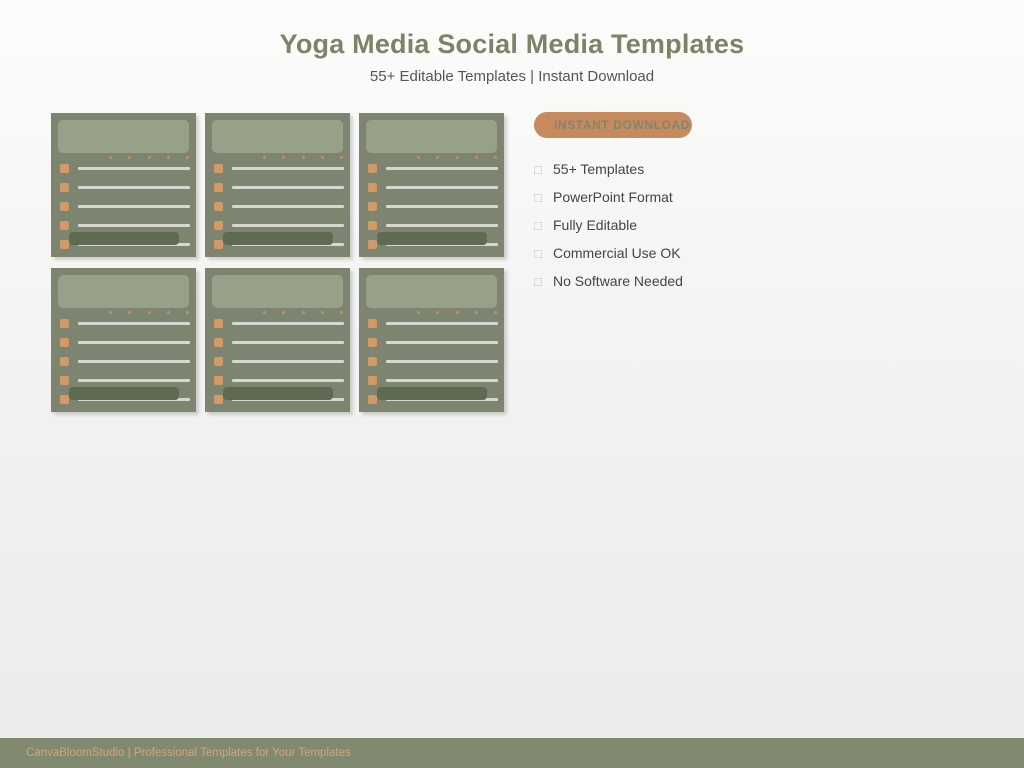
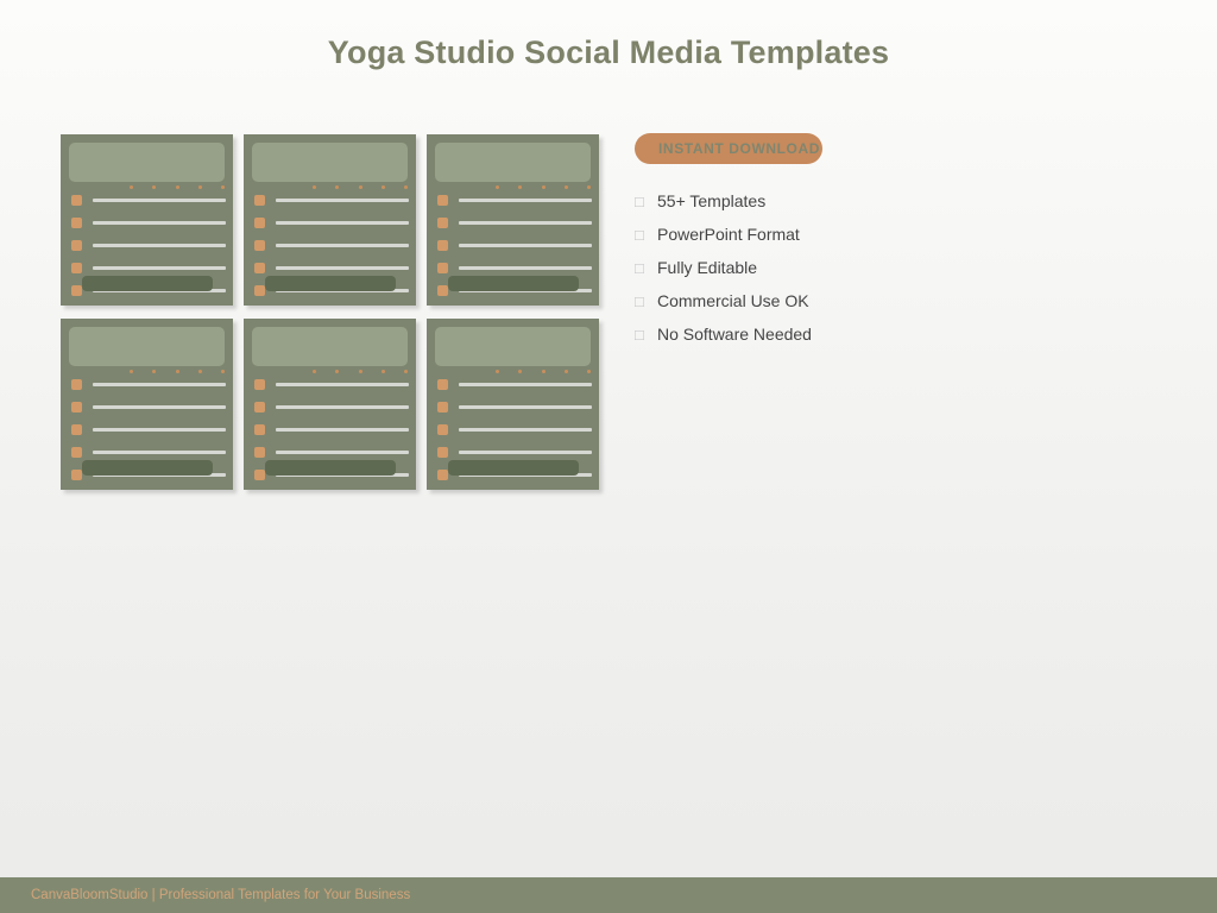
- Yoga Media Social Media Templates
+ Yoga Studio Social Media Templates
- 55+ Editable Templates | Instant Download
  INSTANT DOWNLOAD
  □
  55+ Templates
  □
  PowerPoint Format
  □
  Fully Editable
  □
  Commercial Use OK
  □
  No Software Needed
- CanvaBloomStudio | Professional Templates for Your Templates
+ CanvaBloomStudio | Professional Templates for Your Business
